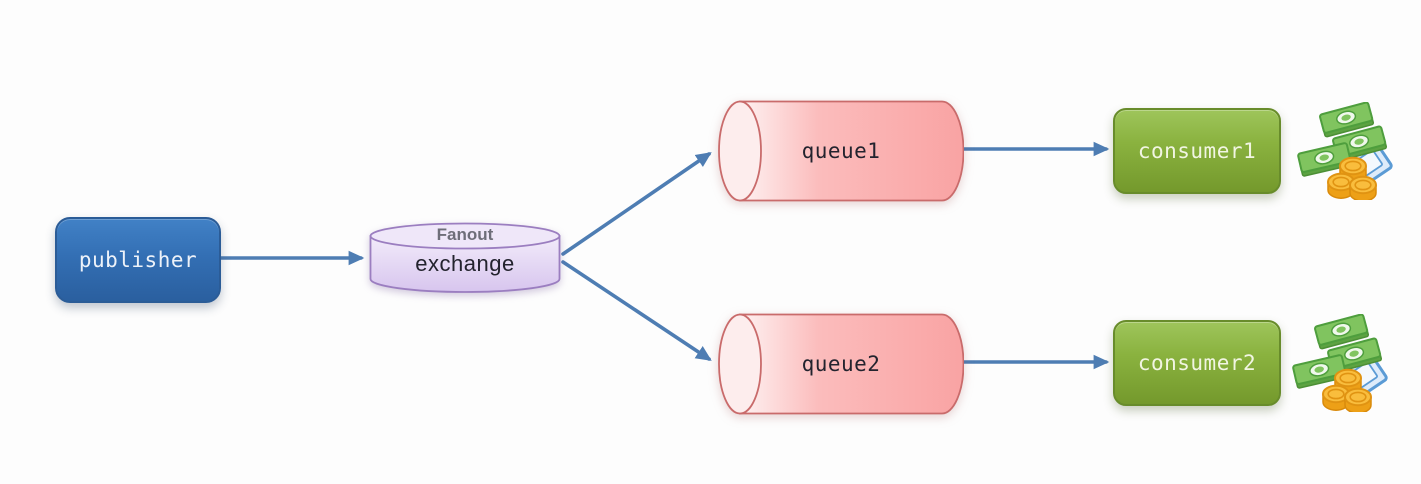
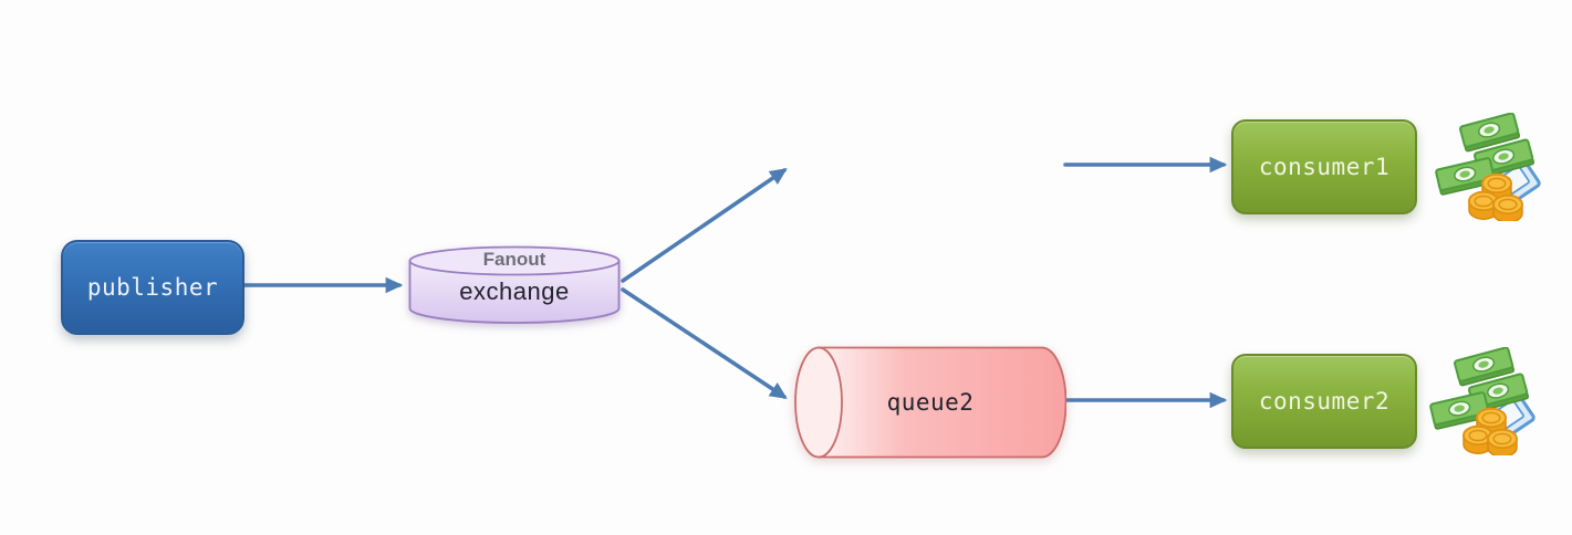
  publisher
  Fanout
  exchange
- queue1
  queue2
  consumer1
  consumer2
